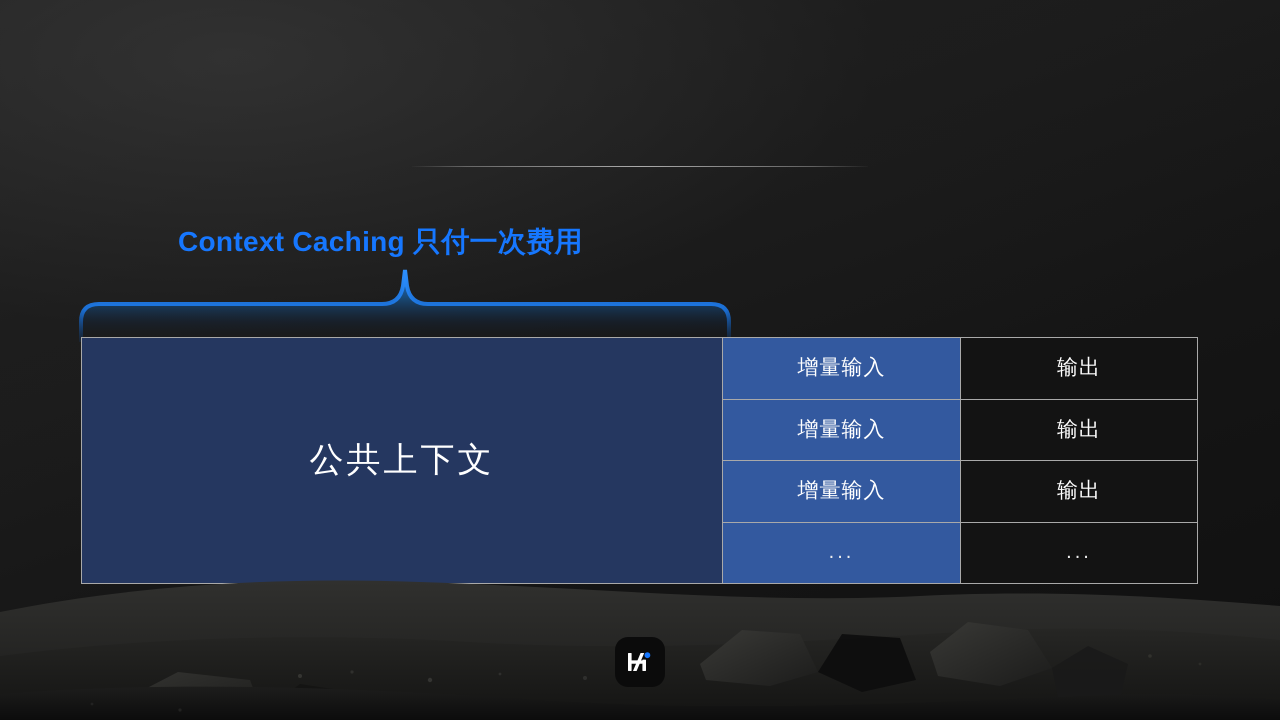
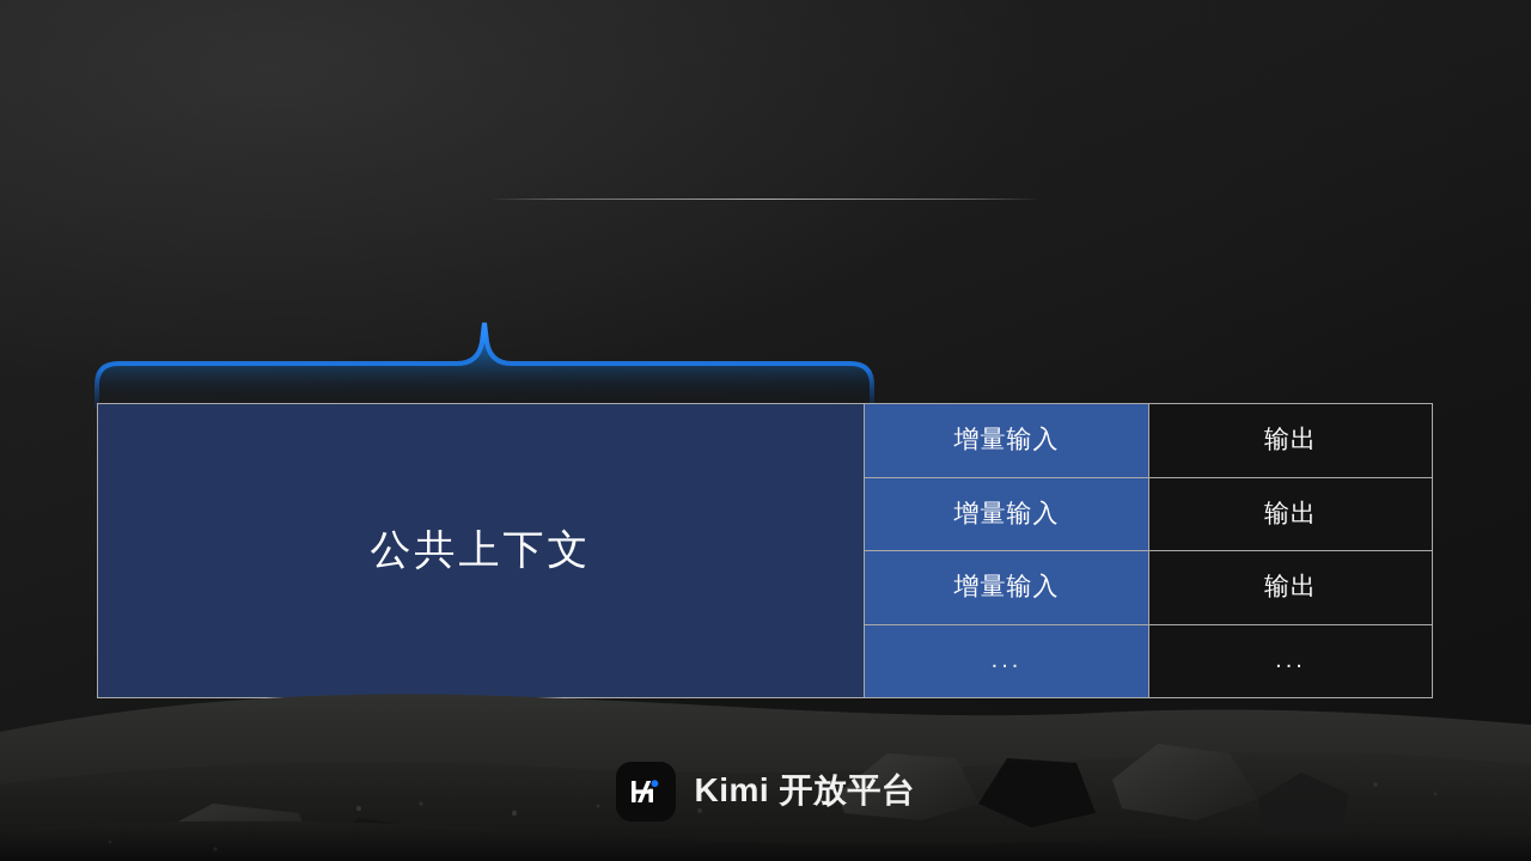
- Context Caching 只付一次费用
  公共上下文
  增量输入
  输出
  增量输入
  输出
  增量输入
  输出
  ...
  ...
+ Kimi 开放平台
